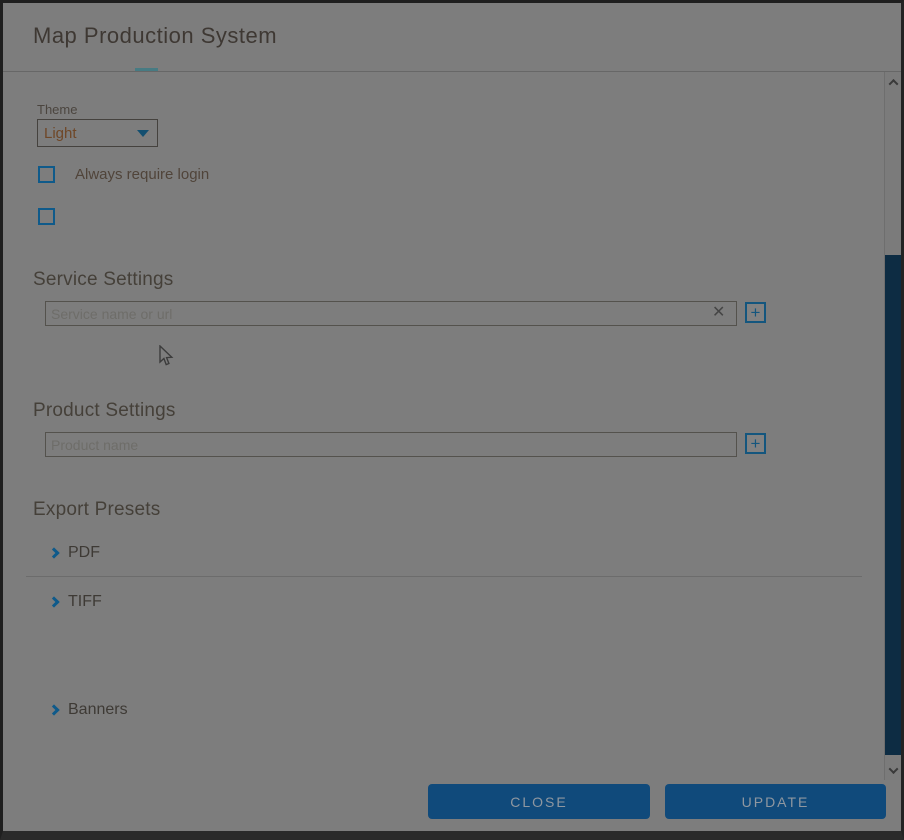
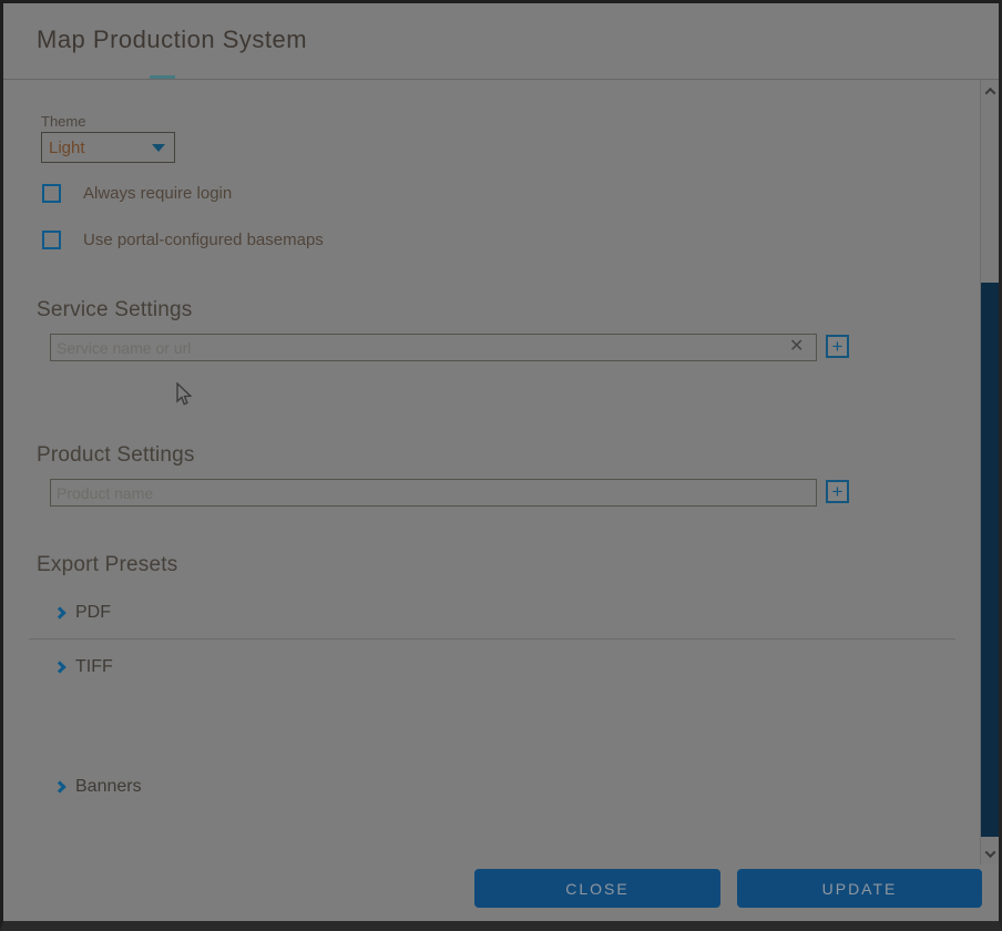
  Map Production System
  Theme
  Light
  Always require login
+ Use portal-configured basemaps
  Service Settings
  ✕
  +
  Product Settings
  +
  Export Presets
  PDF
  TIFF
  Banners
  CLOSE
  UPDATE
